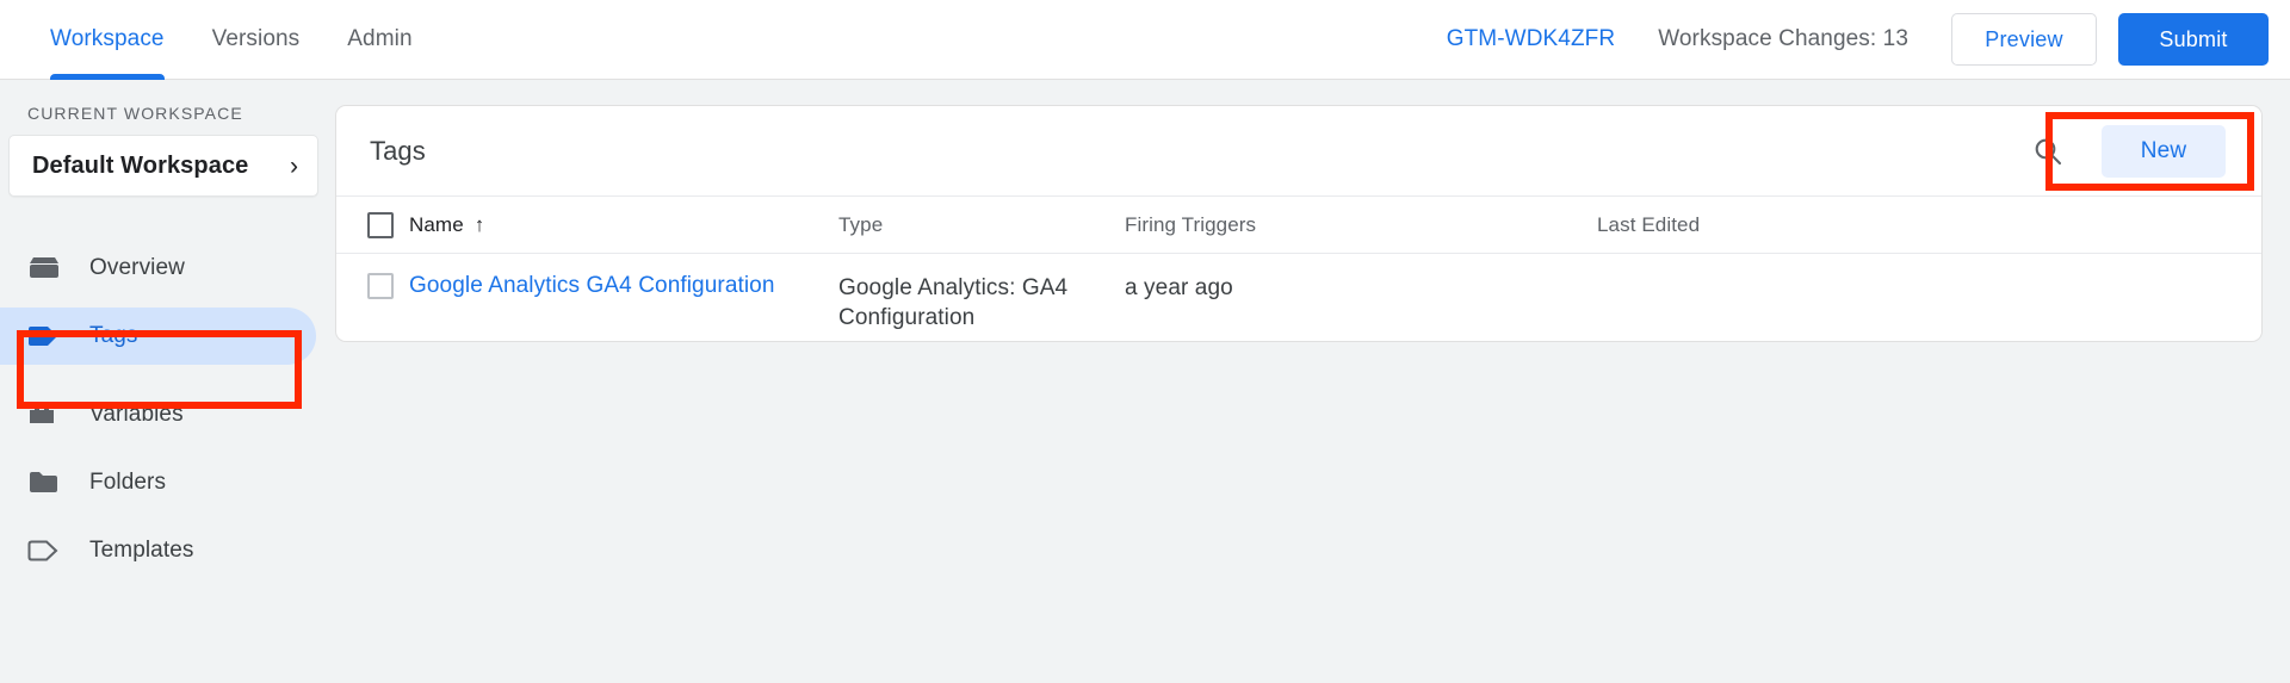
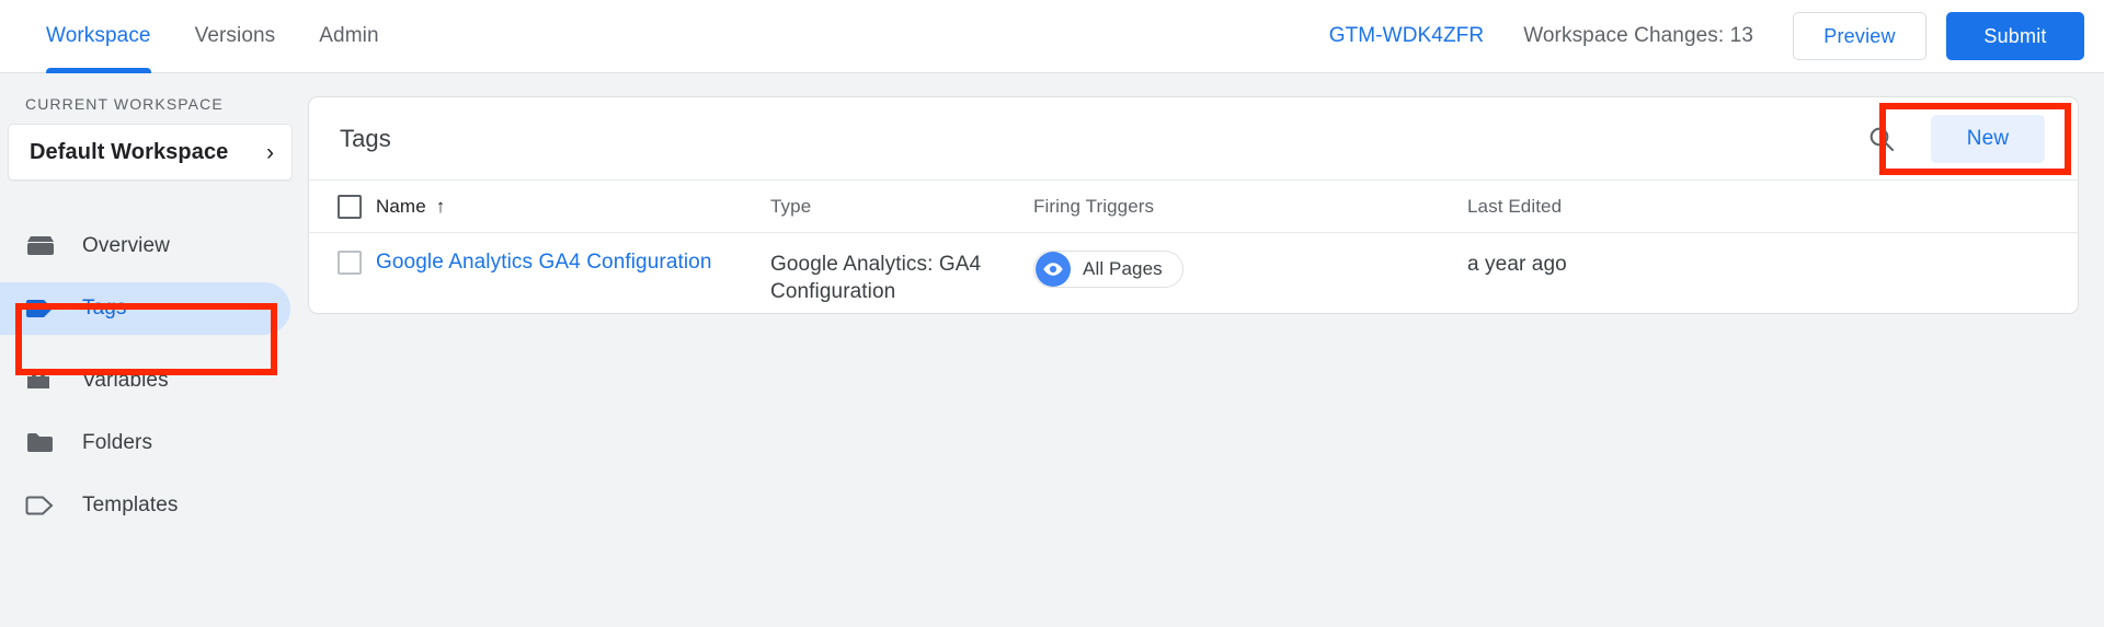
  Workspace
  Versions
  Admin
  GTM-WDK4ZFR
  Workspace Changes: 13
  Preview
  Submit
  CURRENT WORKSPACE
  Default Workspace
  ›
  Overview
  Tags
  Variables
  Folders
  Templates
  Tags
  New
  Name
  ↑
  Type
  Firing Triggers
  Last Edited
  Google Analytics GA4 Configuration
  Google Analytics: GA4 Configuration
+ All Pages
  a year ago
